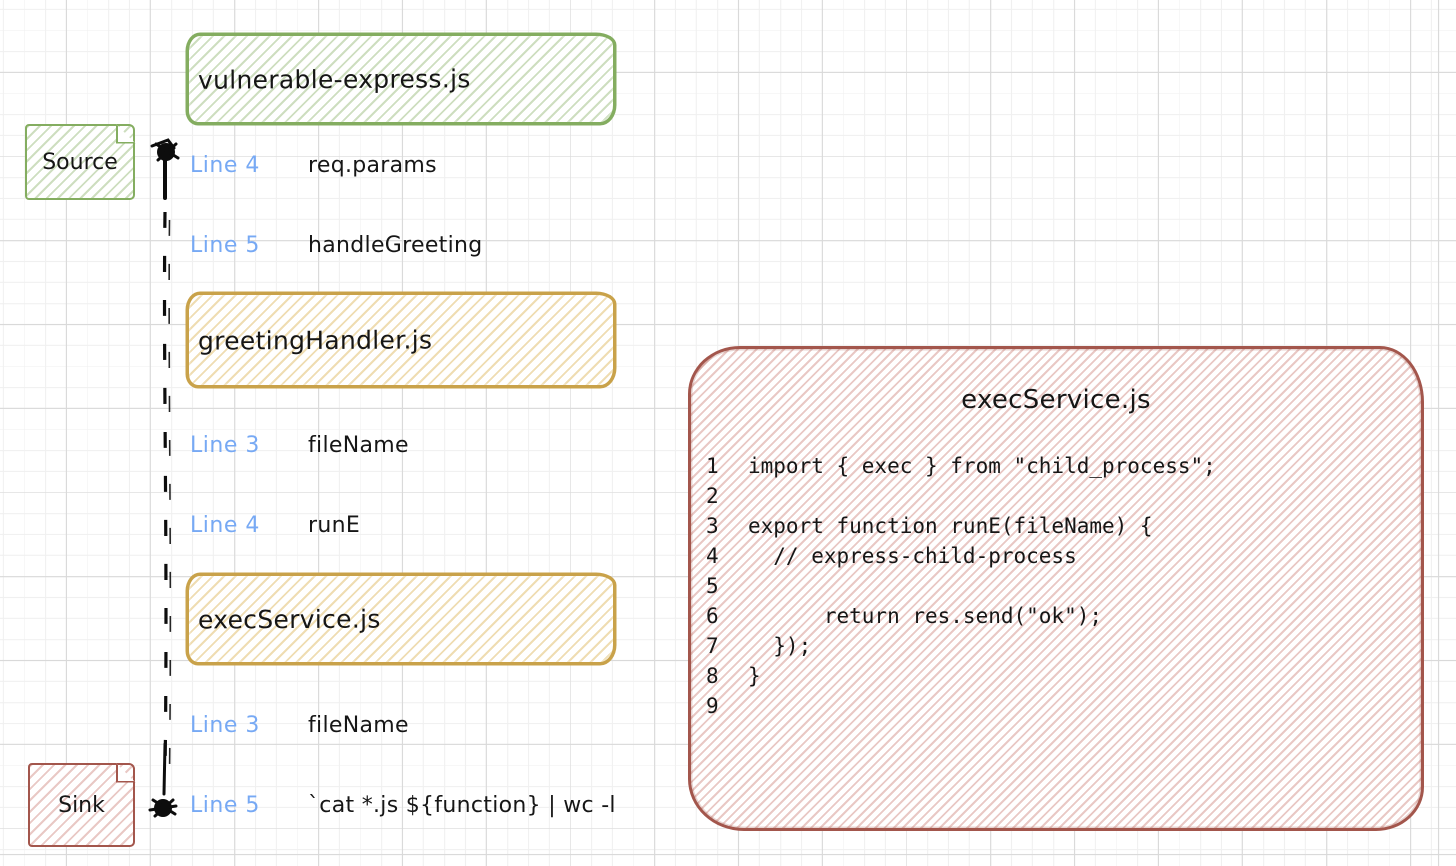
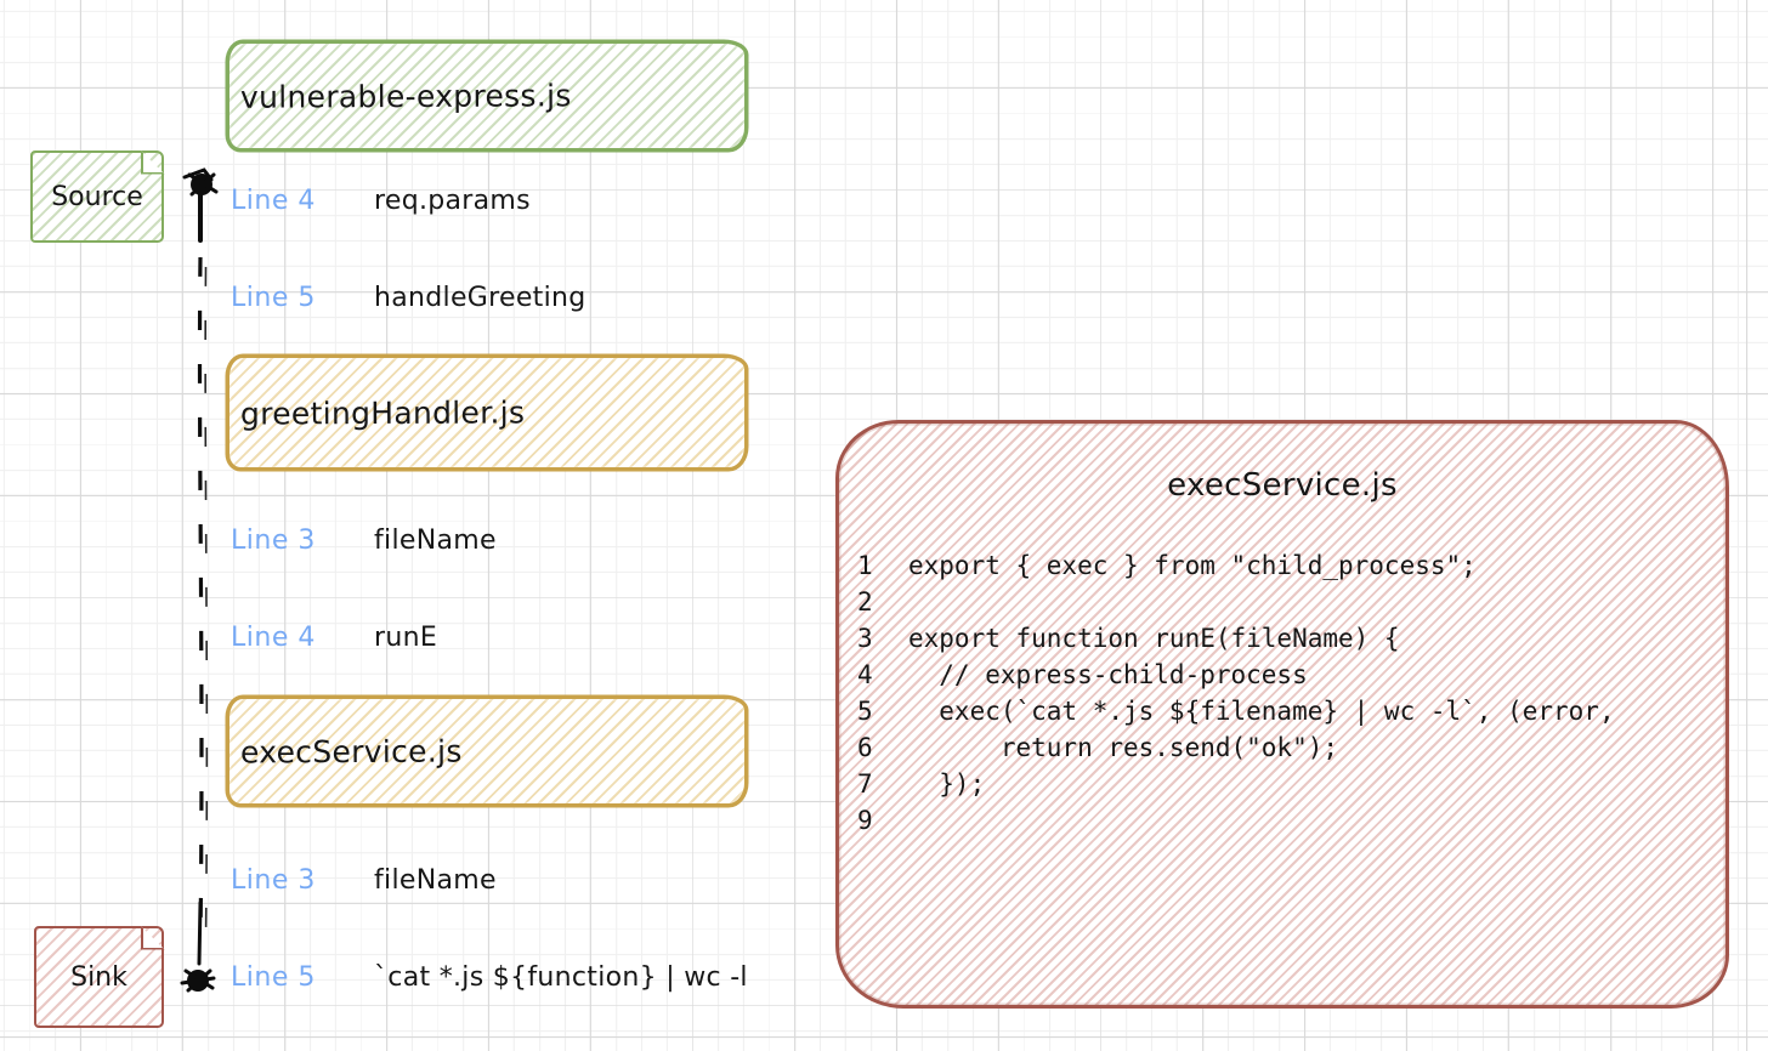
  vulnerable-express.js
  greetingHandler.js
  execService.js
  Source
  Sink
  Line 4
  req.params
  Line 5
  handleGreeting
  Line 3
  fileName
  Line 4
  runE
  Line 3
  fileName
  Line 5
  `cat *.js ${function} | wc -l
  execService.js
  1
- import { exec } from "child_process";
+ export { exec } from "child_process";
  2
  3
  export function runE(fileName) {
  4
  // express-child-process
  5
+ exec(`cat *.js ${filename} | wc -l`, (error,
  6
  return res.send("ok");
  7
  });
- 8
- }
  9
